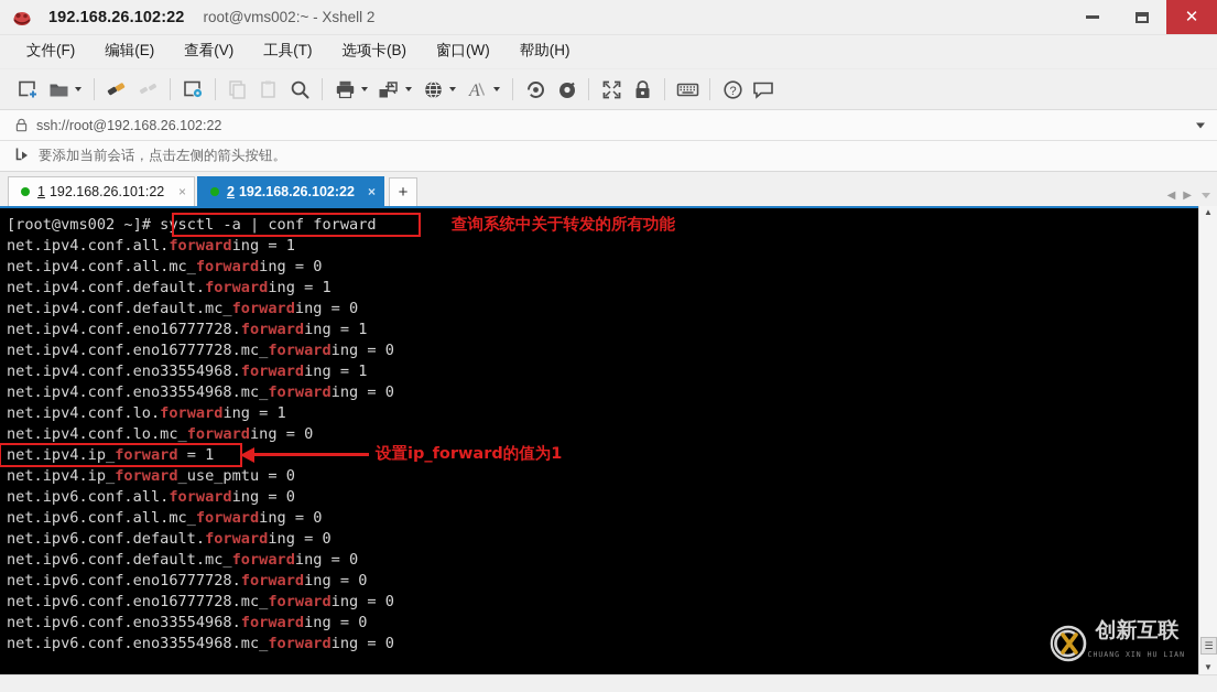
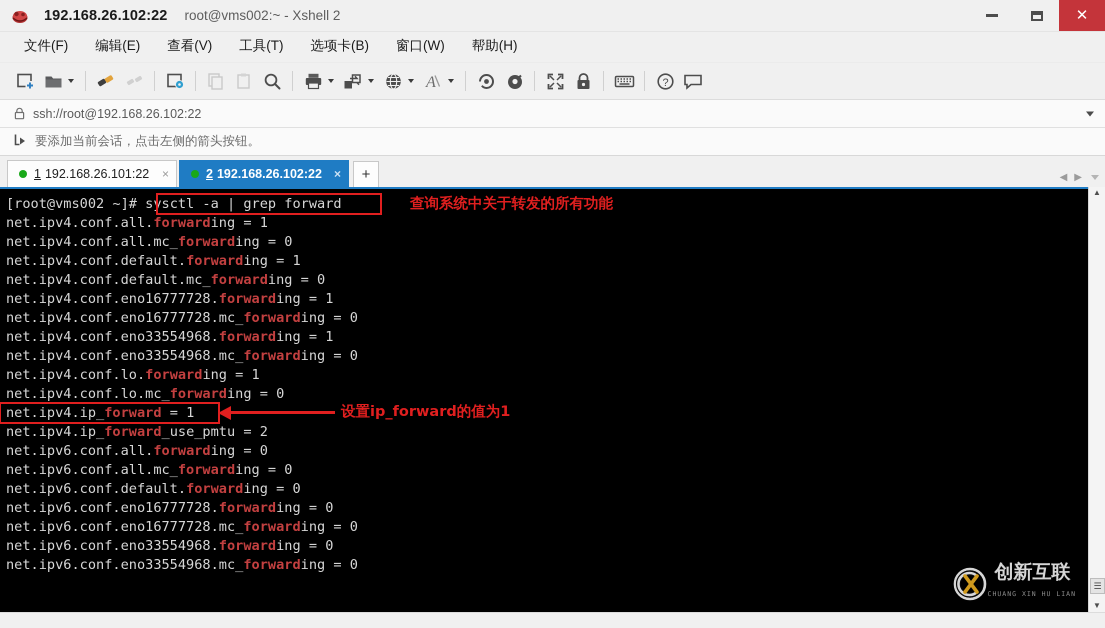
  192.168.26.102:22
  root@vms002:~ - Xshell 2
  ✕
  文件(F)
  编辑(E)
  查看(V)
  工具(T)
  选项卡(B)
  窗口(W)
  帮助(H)
  A
  ?
  ssh://root@192.168.26.102:22
  要添加当前会话，点击左侧的箭头按钮。
  1
  192.168.26.101:22
  ×
  2
  192.168.26.102:22
  ×
  +
  ◀
  ▶
- [root@vms002 ~]# sysctl -a | conf forward
+ [root@vms002 ~]# sysctl -a | grep forward
  net.ipv4.conf.all.forwarding = 1
  net.ipv4.conf.all.mc_forwarding = 0
  net.ipv4.conf.default.forwarding = 1
  net.ipv4.conf.default.mc_forwarding = 0
  net.ipv4.conf.eno16777728.forwarding = 1
  net.ipv4.conf.eno16777728.mc_forwarding = 0
  net.ipv4.conf.eno33554968.forwarding = 1
  net.ipv4.conf.eno33554968.mc_forwarding = 0
  net.ipv4.conf.lo.forwarding = 1
  net.ipv4.conf.lo.mc_forwarding = 0
  net.ipv4.ip_forward = 1
- net.ipv4.ip_forward_use_pmtu = 0
+ net.ipv4.ip_forward_use_pmtu = 2
  net.ipv6.conf.all.forwarding = 0
  net.ipv6.conf.all.mc_forwarding = 0
  net.ipv6.conf.default.forwarding = 0
- net.ipv6.conf.default.mc_forwarding = 0
  net.ipv6.conf.eno16777728.forwarding = 0
  net.ipv6.conf.eno16777728.mc_forwarding = 0
  net.ipv6.conf.eno33554968.forwarding = 0
  net.ipv6.conf.eno33554968.mc_forwarding = 0
  查询系统中关于转发的所有功能
  设置ip_forward的值为1
  创新互联
  CHUANG XIN HU LIAN
  ▲
  ☰
  ▼
